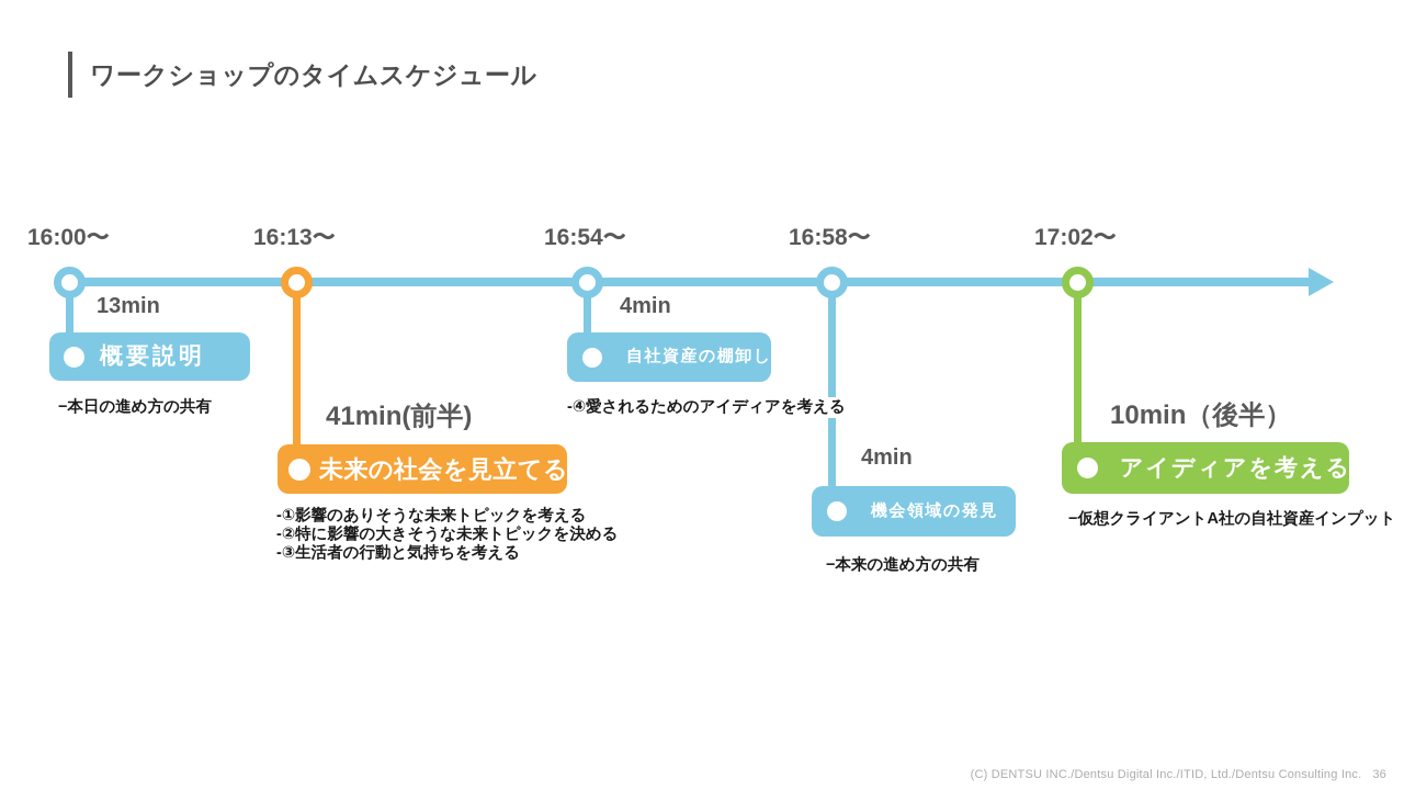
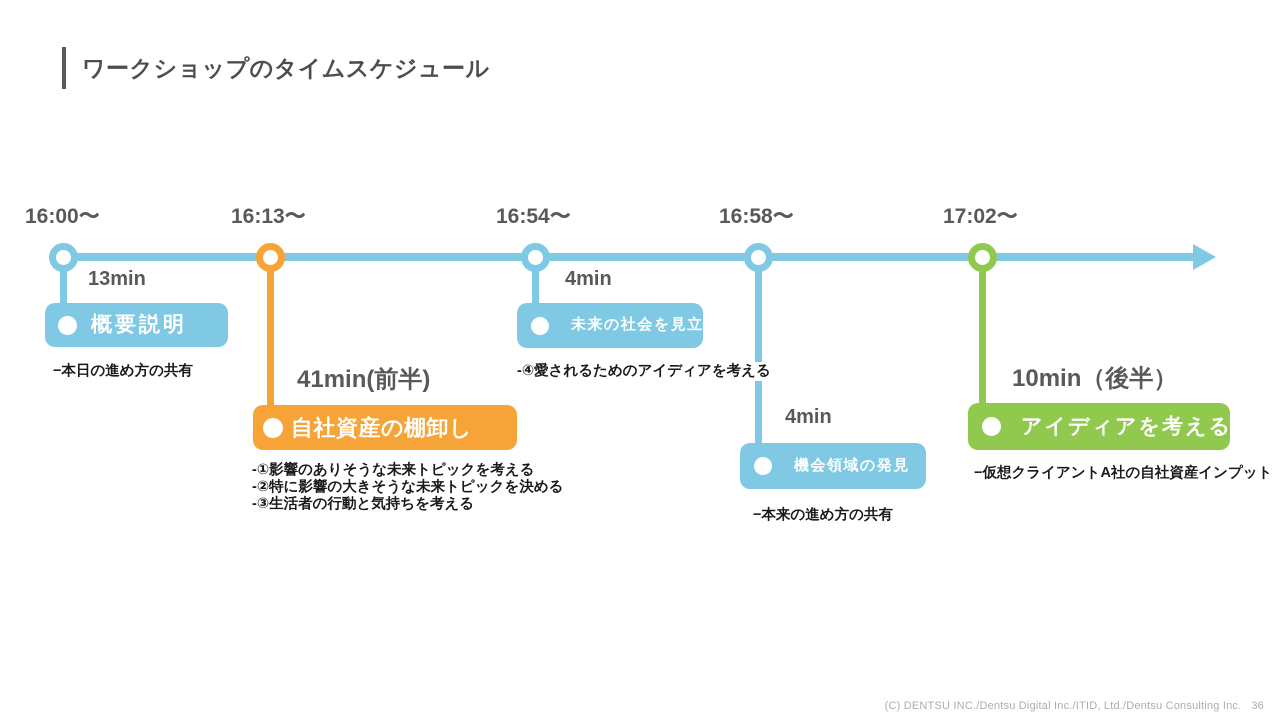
  ワークショップのタイムスケジュール
  16:00〜
  13min
  概要説明
  −本日の進め方の共有
  16:13〜
  41min(前半)
- 未来の社会を見立てる
+ 自社資産の棚卸し
  -①影響のありそうな未来トピックを考える
  -②特に影響の大きそうな未来トピックを決める
  -③生活者の行動と気持ちを考える
  16:54〜
  4min
- 自社資産の棚卸し
+ 未来の社会を見立てる
  -④愛されるためのアイディアを考える
  16:58〜
  4min
  機会領域の発見
  −本来の進め方の共有
  17:02〜
  10min（後半）
  アイディアを考える
  −仮想クライアントA社の自社資産インプット
  (C) DENTSU INC./Dentsu Digital Inc./ITID, Ltd./Dentsu Consulting Inc.
  36
